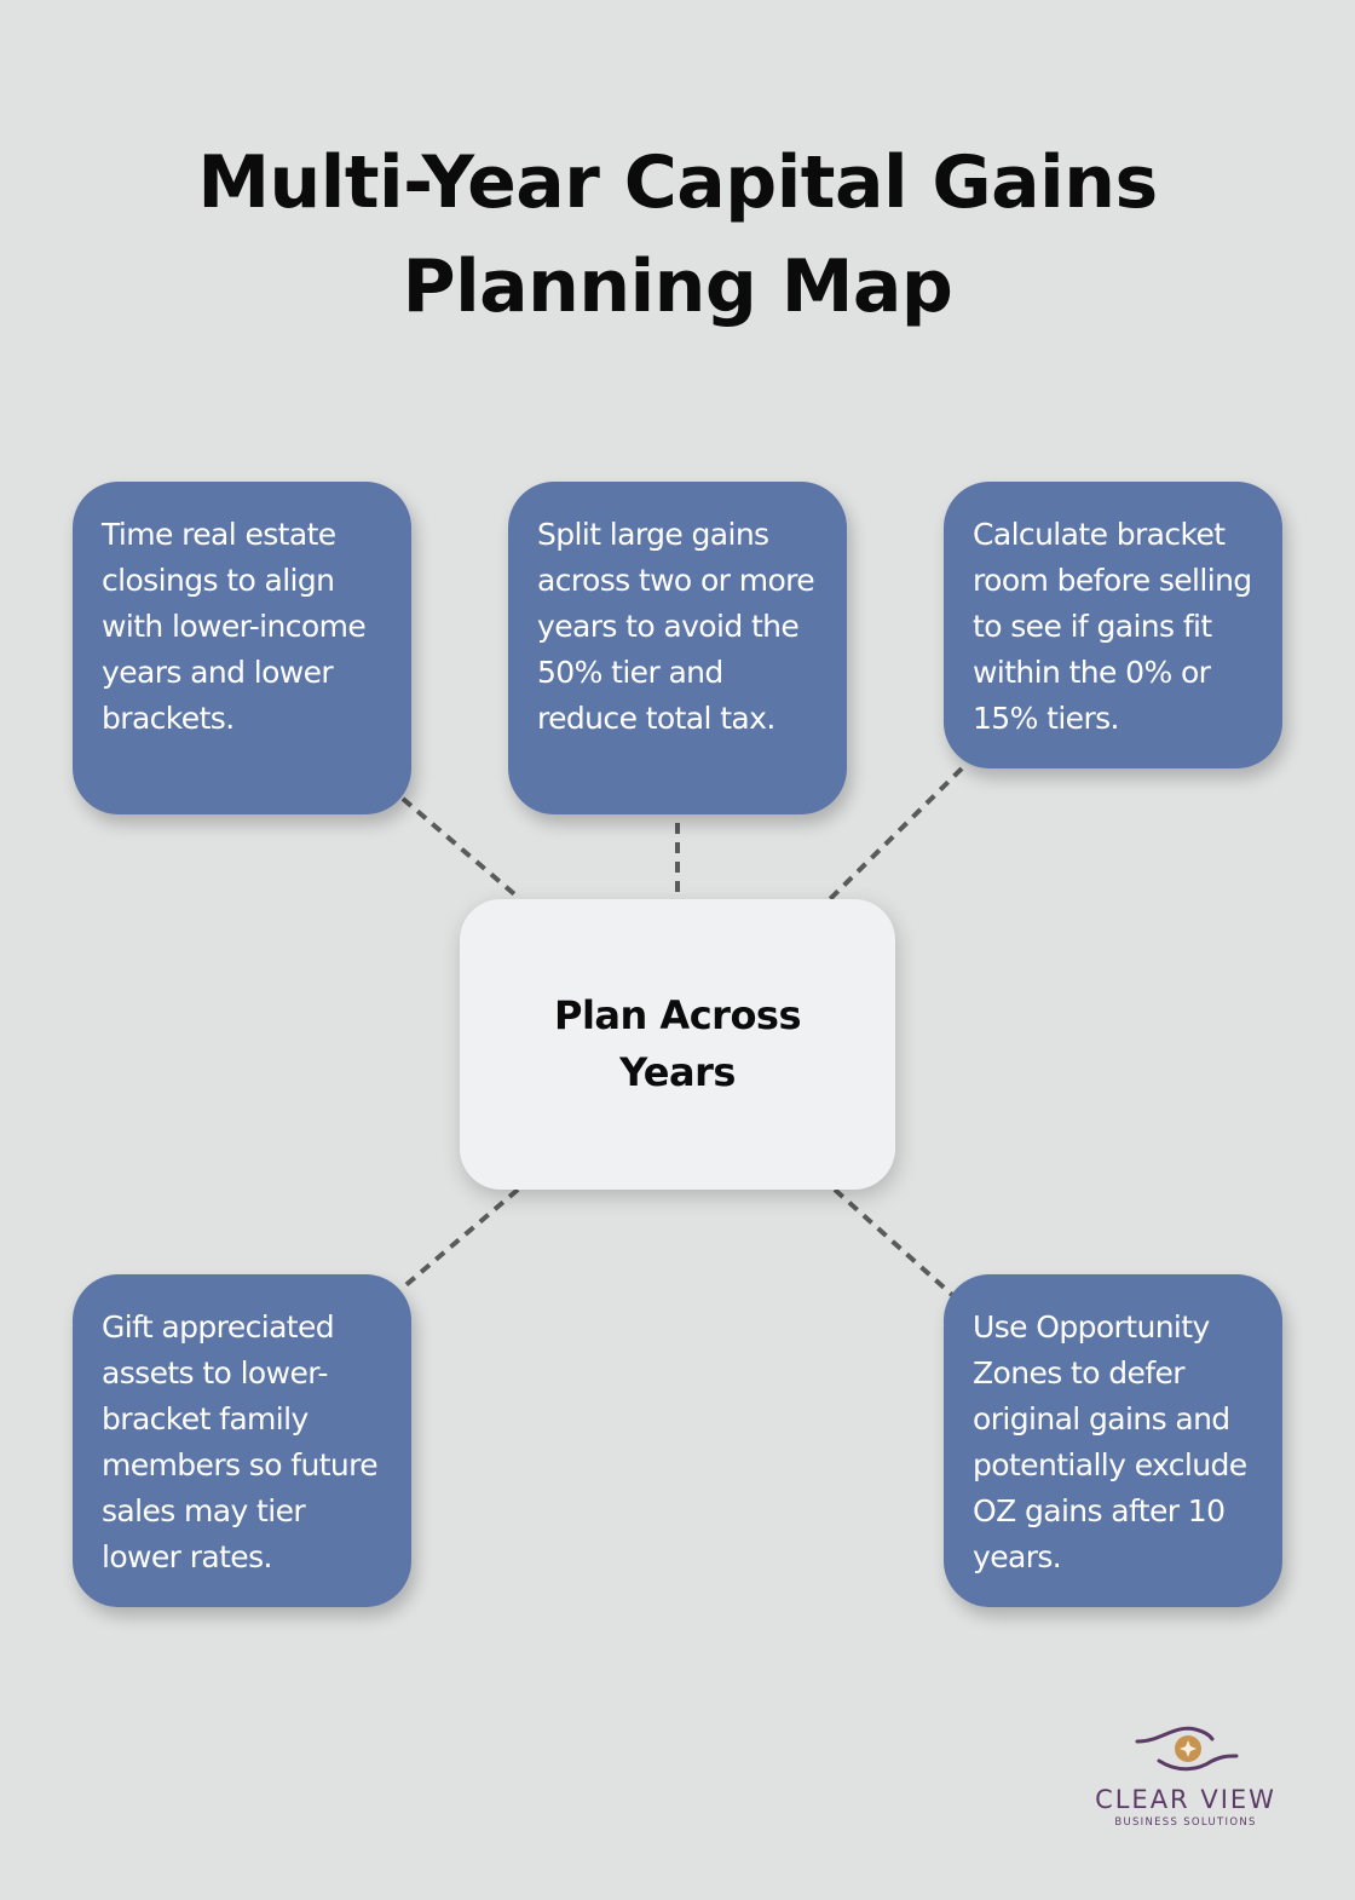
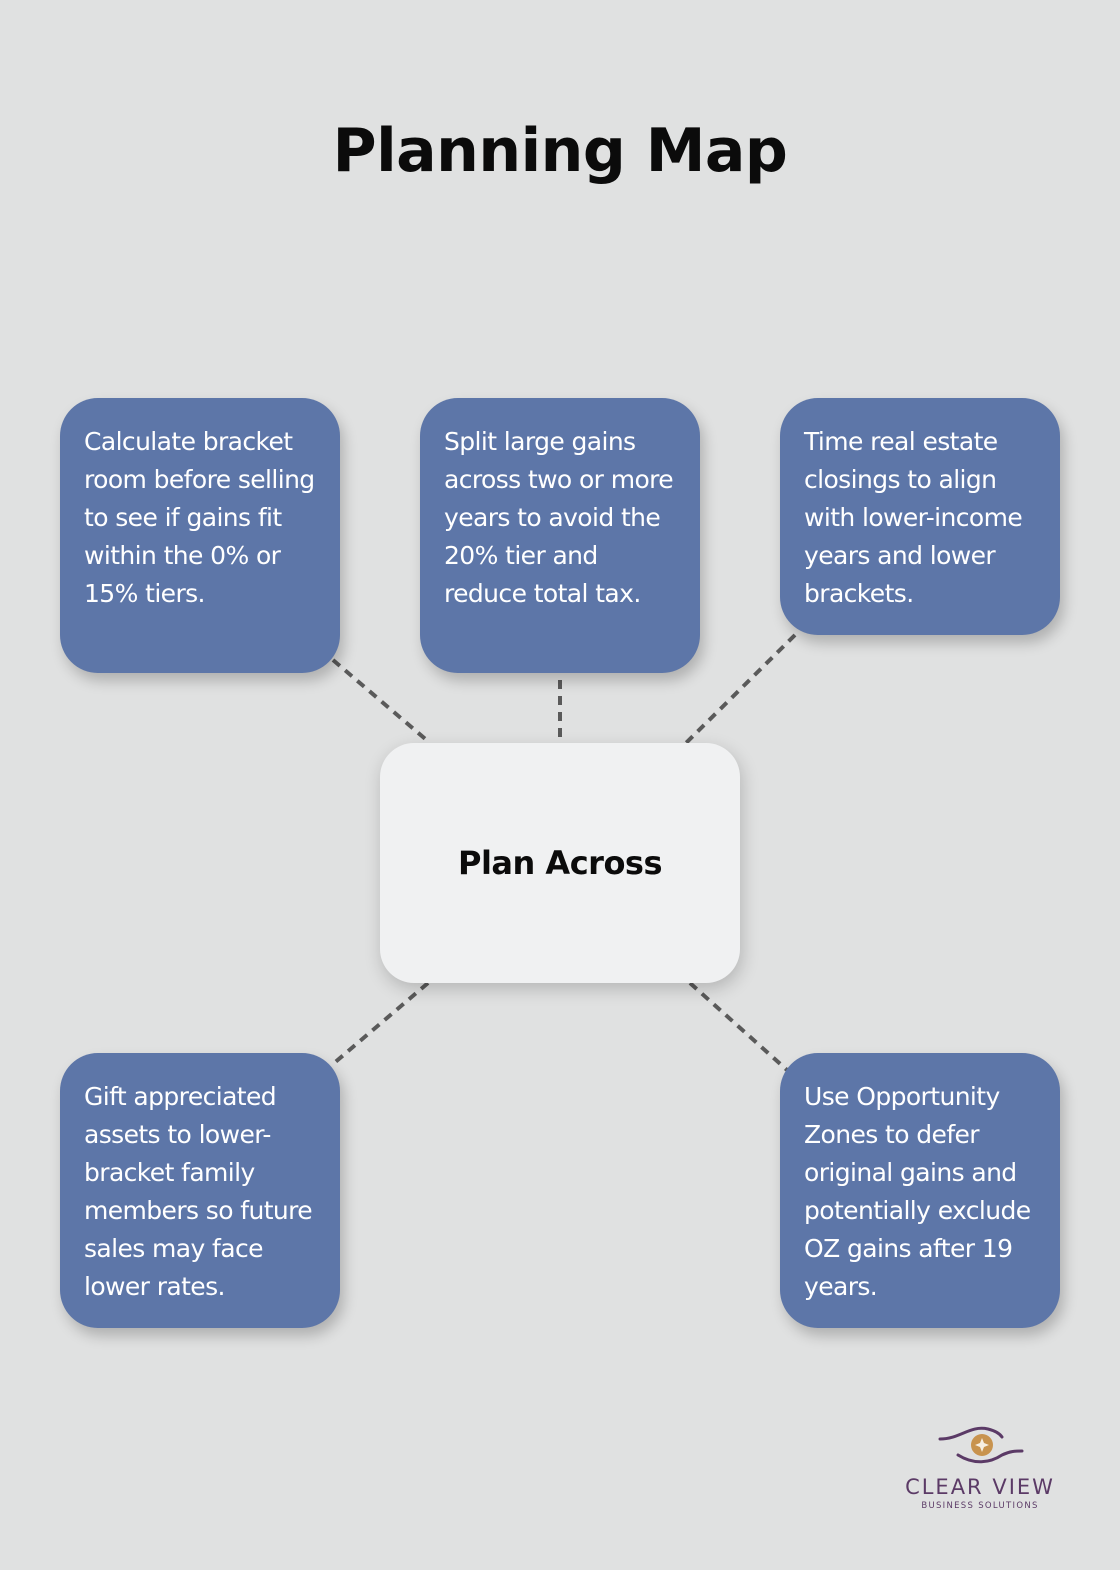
- Multi-Year Capital Gains
  Planning Map
- Time real estate closings to align with lower-income years and lower brackets.
+ Calculate bracket room before selling to see if gains fit within the 0% or 15% tiers.
- Split large gains across two or more years to avoid the 50% tier and reduce total tax.
+ Split large gains across two or more years to avoid the 20% tier and reduce total tax.
- Calculate bracket room before selling to see if gains fit within the 0% or 15% tiers.
+ Time real estate closings to align with lower-income years and lower brackets.
- Gift appreciated assets to lower-bracket family members so future sales may tier lower rates.
+ Gift appreciated assets to lower-bracket family members so future sales may face lower rates.
- Use Opportunity Zones to defer original gains and potentially exclude OZ gains after 10 years.
+ Use Opportunity Zones to defer original gains and potentially exclude OZ gains after 19 years.
  Plan Across
- Years
  CLEAR VIEW
  BUSINESS SOLUTIONS
